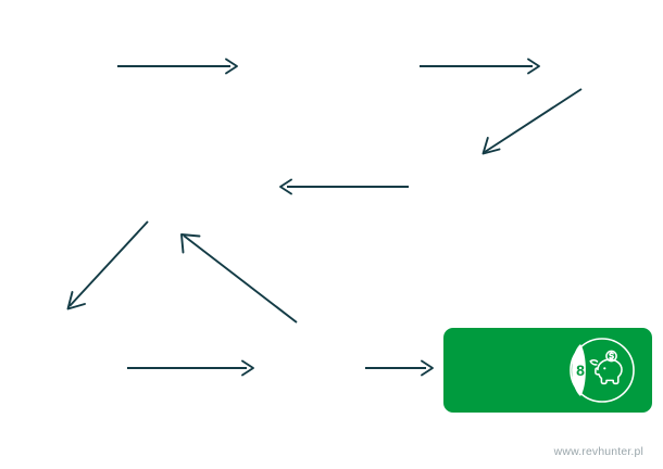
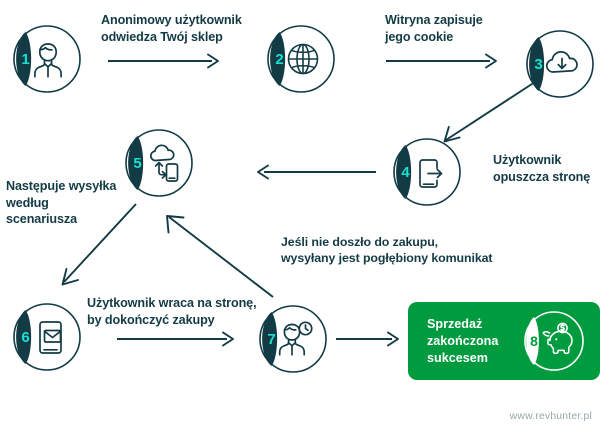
+ 1
+ Anonimowy użytkownik
+ odwiedza Twój sklep
+ 2
+ Witryna zapisuje
+ jego cookie
+ 3
+ 4
+ Użytkownik
+ opuszcza stronę
+ 5
+ Następuje wysyłka
+ według
+ scenariusza
+ Jeśli nie doszło do zakupu,
+ wysyłany jest pogłębiony komunikat
+ 6
+ Użytkownik wraca na stronę,
+ by dokończyć zakupy
+ 7
+ Sprzedaż
+ zakończona
+ sukcesem
  8
  www.revhunter.pl
